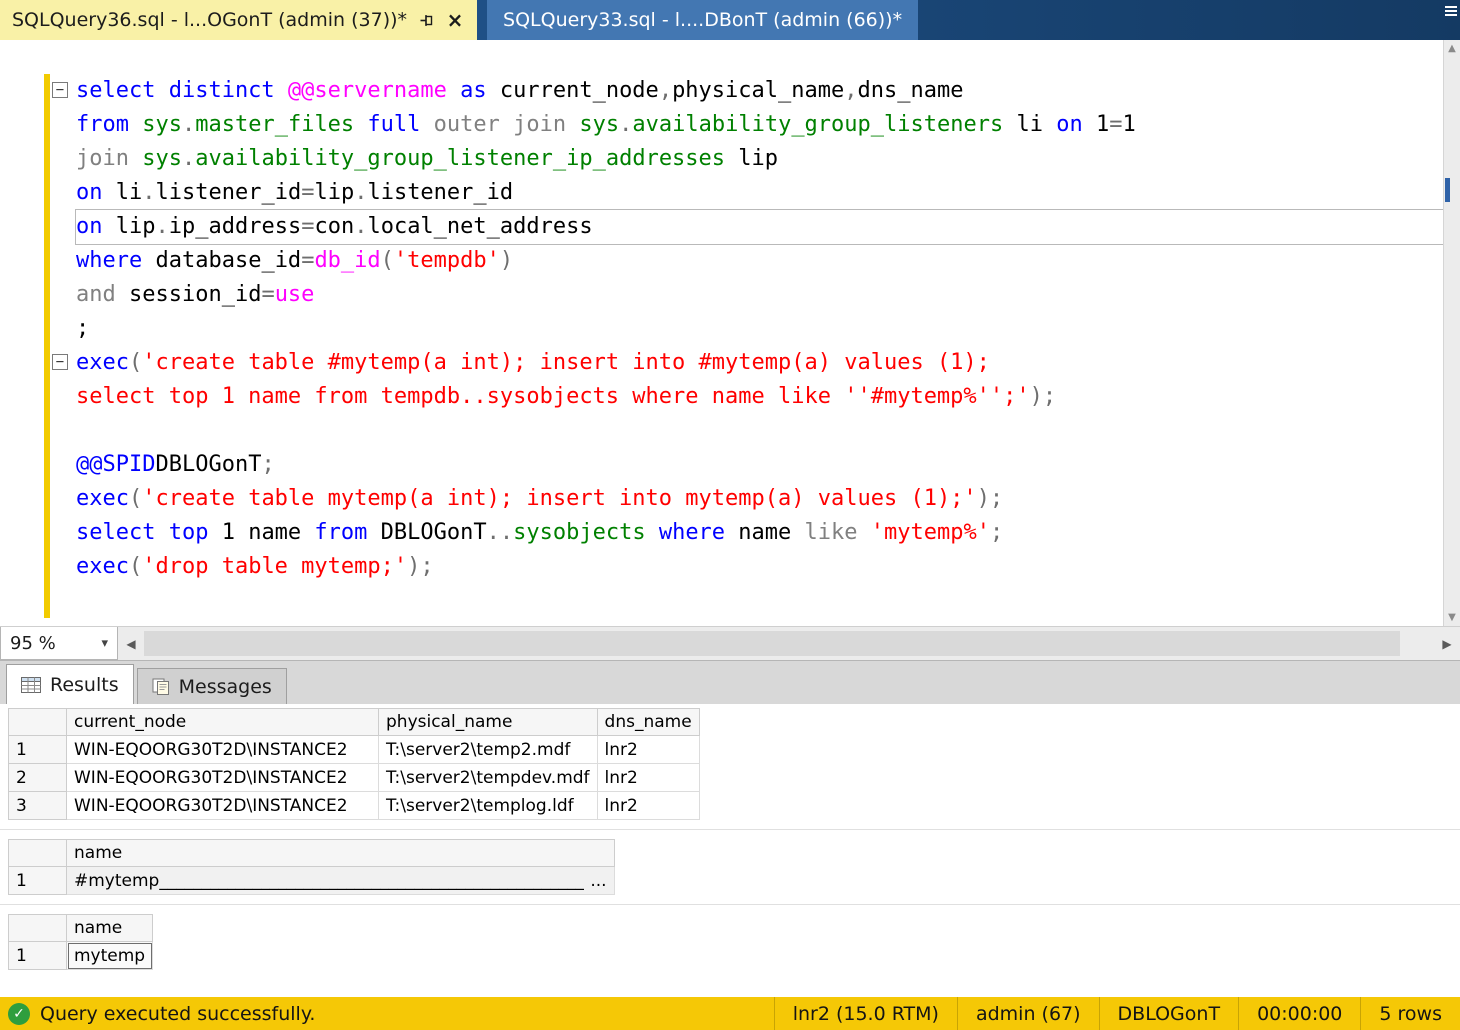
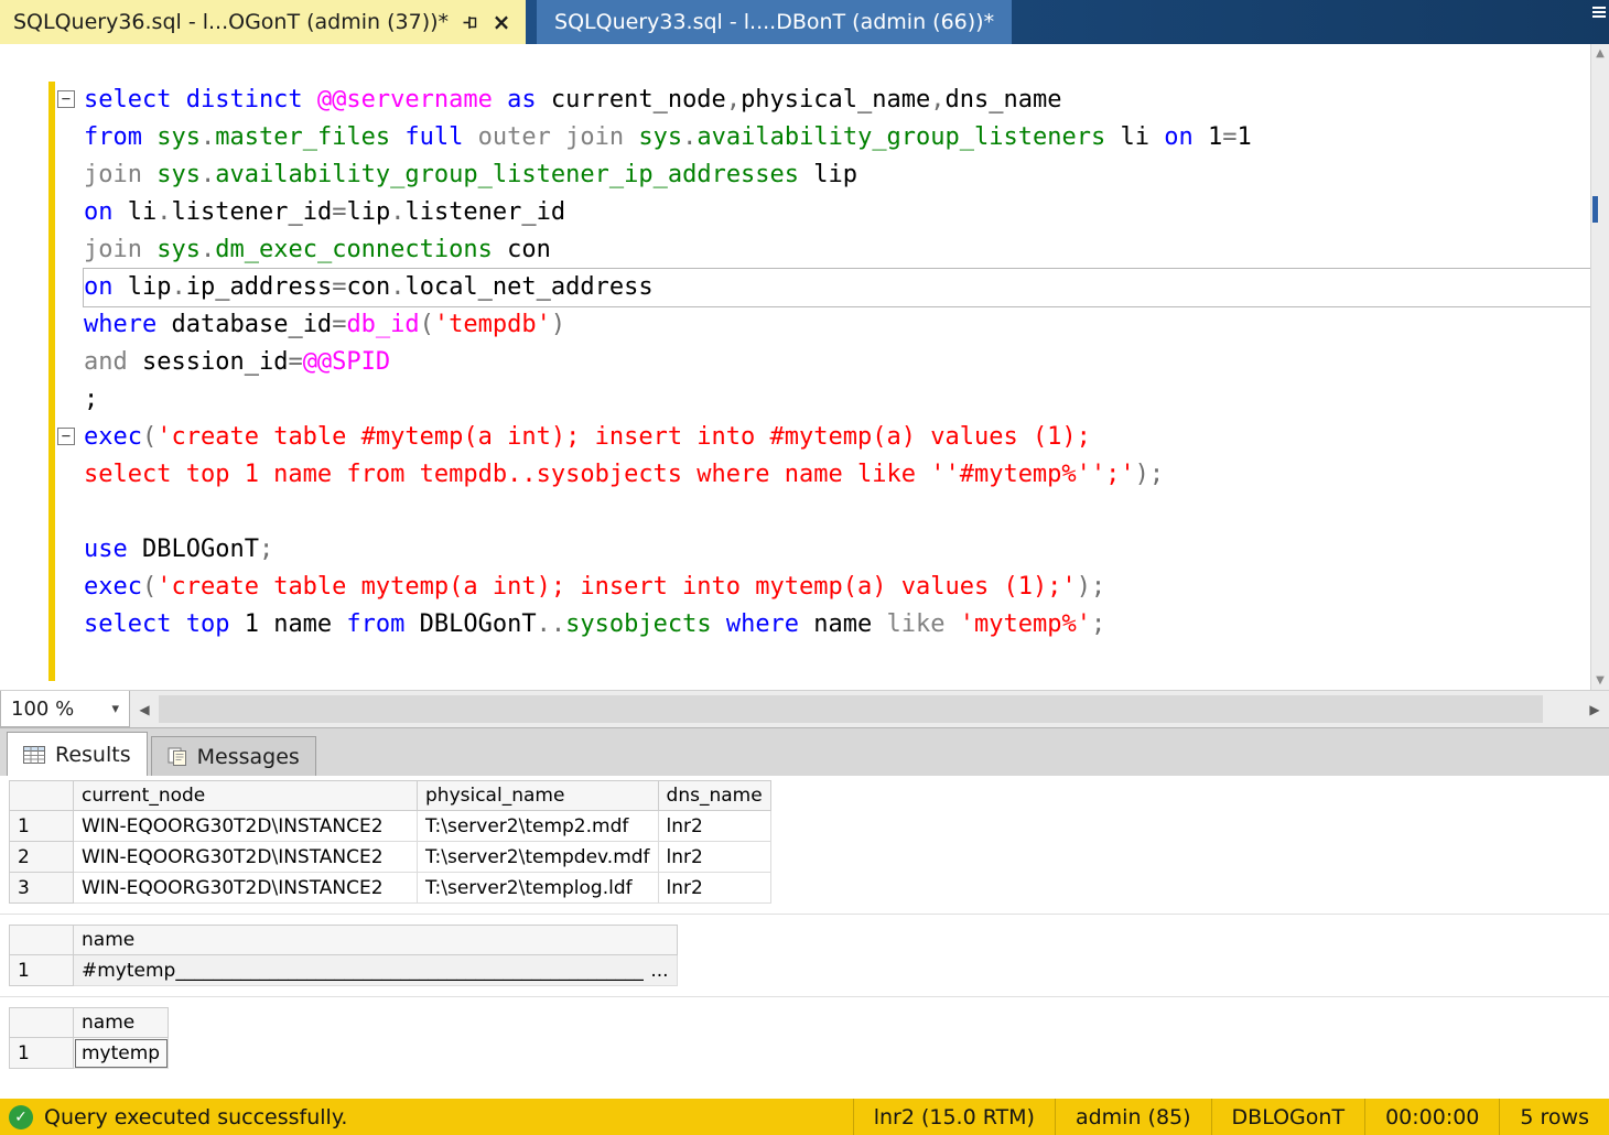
  SQLQuery36.sql - l...OGonT (admin (37))*
  ×
  SQLQuery33.sql - l....DBonT (admin (66))*
  −
  select distinct @@servername as current_node,physical_name,dns_name
  from sys.master_files full outer join sys.availability_group_listeners li on 1=1
  join sys.availability_group_listener_ip_addresses lip
  on li.listener_id=lip.listener_id
+ join sys.dm_exec_connections con
  on lip.ip_address=con.local_net_address
  where database_id=db_id('tempdb')
- and session_id=use
+ and session_id=@@SPID
  ;
  −
  exec('create table #mytemp(a int); insert into #mytemp(a) values (1);
  select top 1 name from tempdb..sysobjects where name like ''#mytemp%'';');
- @@SPIDDBLOGonT;
+ use DBLOGonT;
  exec('create table mytemp(a int); insert into mytemp(a) values (1);');
  select top 1 name from DBLOGonT..sysobjects where name like 'mytemp%';
- exec('drop table mytemp;');
  ▲
  ▼
- 95 %
+ 100 %
  ▾
  ◀
  ▶
  Results
  Messages
  	current_node	physical_name	dns_name
  1	WIN-EQOORG30T2D\INSTANCE2	T:\server2\temp2.mdf	lnr2
  2	WIN-EQOORG30T2D\INSTANCE2	T:\server2\tempdev.mdf	lnr2
  3	WIN-EQOORG30T2D\INSTANCE2	T:\server2\templog.ldf	lnr2
  	name
  1	#mytemp__________________________________________________ ...
  	name
  1	mytemp
  ✓
  Query executed successfully.
  lnr2 (15.0 RTM)
- admin (67)
+ admin (85)
  DBLOGonT
  00:00:00
  5 rows
